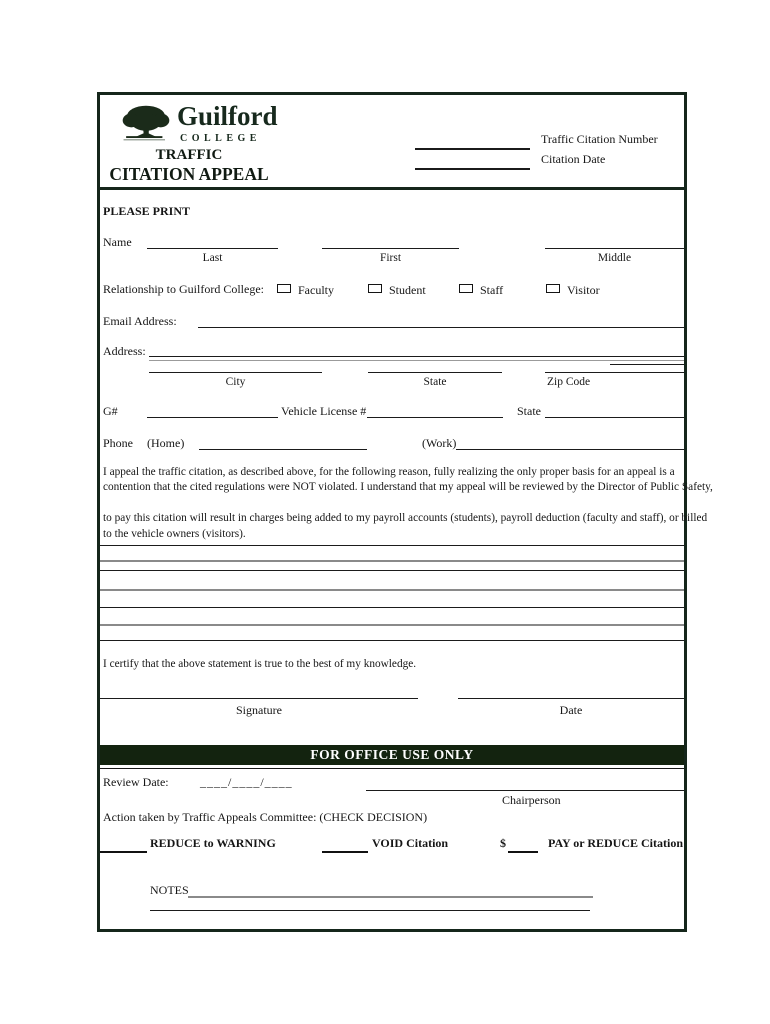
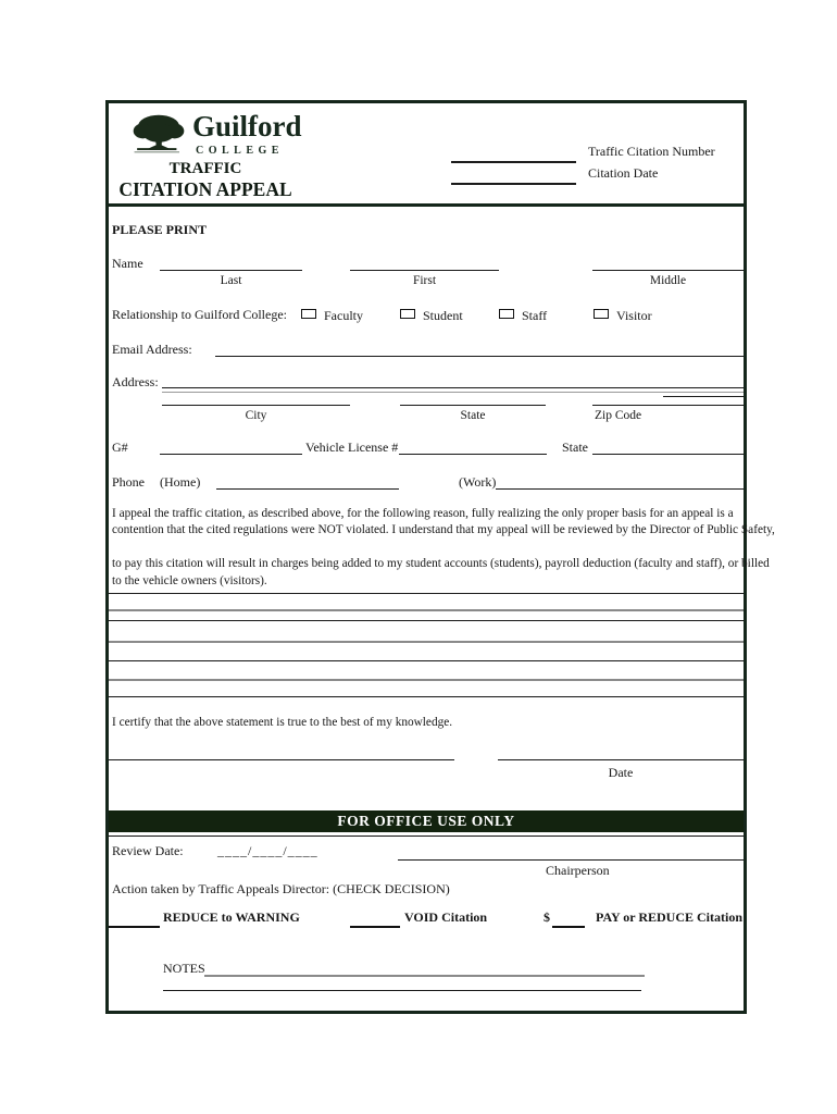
  Guilford
  COLLEGE
  TRAFFIC
  CITATION APPEAL
  Traffic Citation Number
  Citation Date
  PLEASE PRINT
  Name
  Last
  First
  Middle
  Relationship to Guilford College:
  Faculty
  Student
  Staff
  Visitor
  Email Address:
  Address:
  City
  State
  Zip Code
  G#
  Vehicle License #
  State
  Phone
  (Home)
  (Work)
  I appeal the traffic citation, as described above, for the following reason, fully realizing the only proper basis for an appeal is a
  contention that the cited regulations were NOT violated. I understand that my appeal will be reviewed by the Director of Public Safety,
- to pay this citation will result in charges being added to my payroll accounts (students), payroll deduction (faculty and staff), or billed
+ to pay this citation will result in charges being added to my student accounts (students), payroll deduction (faculty and staff), or billed
  to the vehicle owners (visitors).
  I certify that the above statement is true to the best of my knowledge.
- Signature
  Date
  FOR OFFICE USE ONLY
  Review Date:
  ____/____/____
  Chairperson
- Action taken by Traffic Appeals Committee: (CHECK DECISION)
+ Action taken by Traffic Appeals Director: (CHECK DECISION)
  REDUCE to WARNING
  VOID Citation
  $
  PAY or REDUCE Citation
  NOTES
